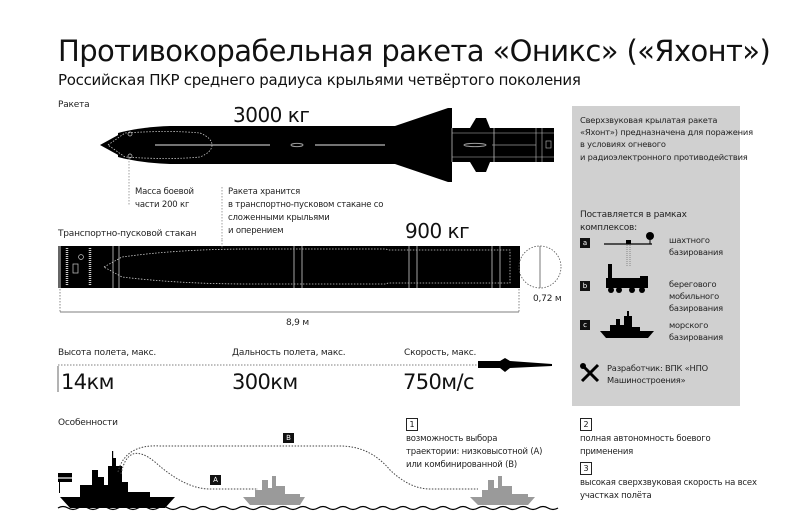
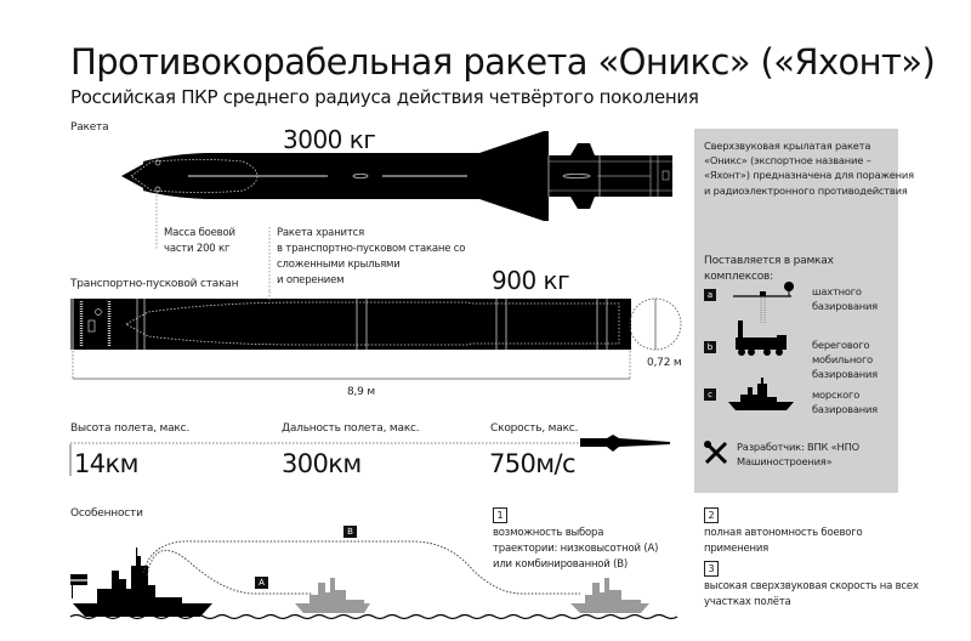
  Противокорабельная ракета «Оникс» («Яхонт»)
- Российская ПКР среднего радиуса крыльями четвёртого поколения
+ Российская ПКР среднего радиуса действия четвёртого поколения
  Ракета
  3000 кг
  Масса боевой
  части 200 кг
  Ракета хранится
  в транспортно-пусковом стакане со
  сложенными крыльями
  и оперением
  Транспортно-пусковой стакан
  900 кг
  0,72 м
  8,9 м
  Высота полета, макс.
  Дальность полета, макс.
  Скорость, макс.
  14км
  300км
  750м/с
  Особенности
  A
  B
  1
  возможность выбора
  траектории: низковысотной (А)
  или комбинированной (В)
  2
  полная автономность боевого
  применения
  3
  высокая сверхзвуковая скорость на всех
  участках полёта
  Сверхзвуковая крылатая ракета
+ «Оникс» (экспортное название –
  «Яхонт») предназначена для поражения
- в условиях огневого
  и радиоэлектронного противодействия
  Поставляется в рамках
  комплексов:
  a
  шахтного
  базирования
  b
  берегового
  мобильного
  базирования
  c
  морского
  базирования
  Разработчик: ВПК «НПО
  Машиностроения»
